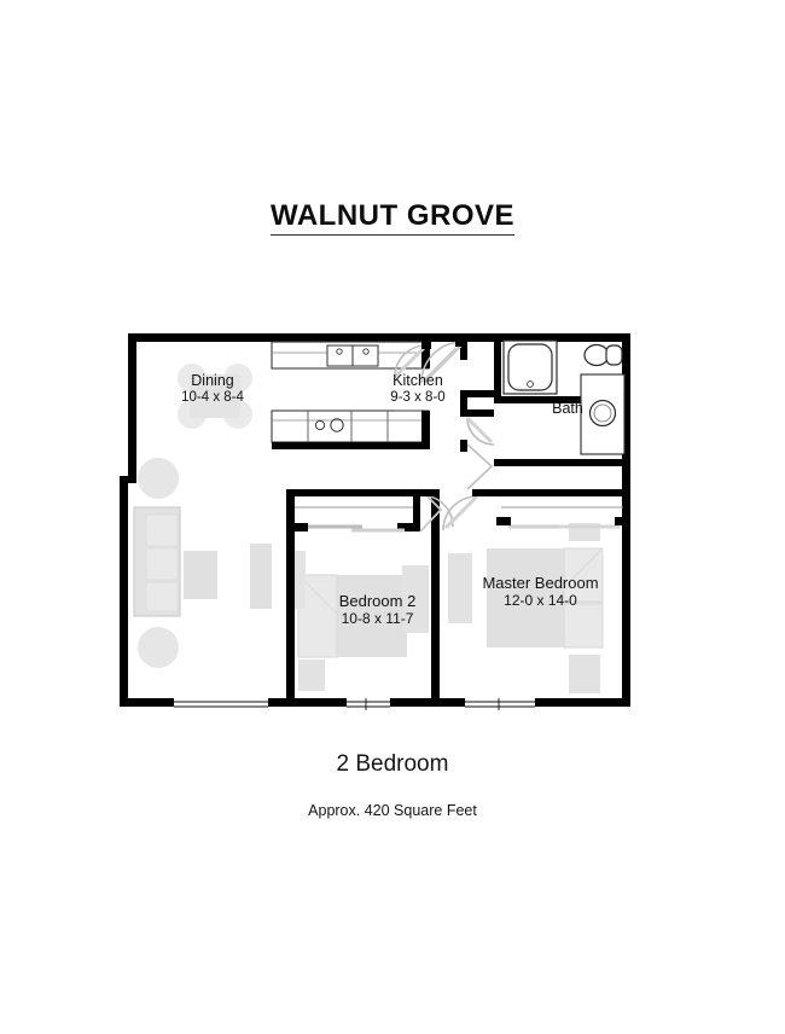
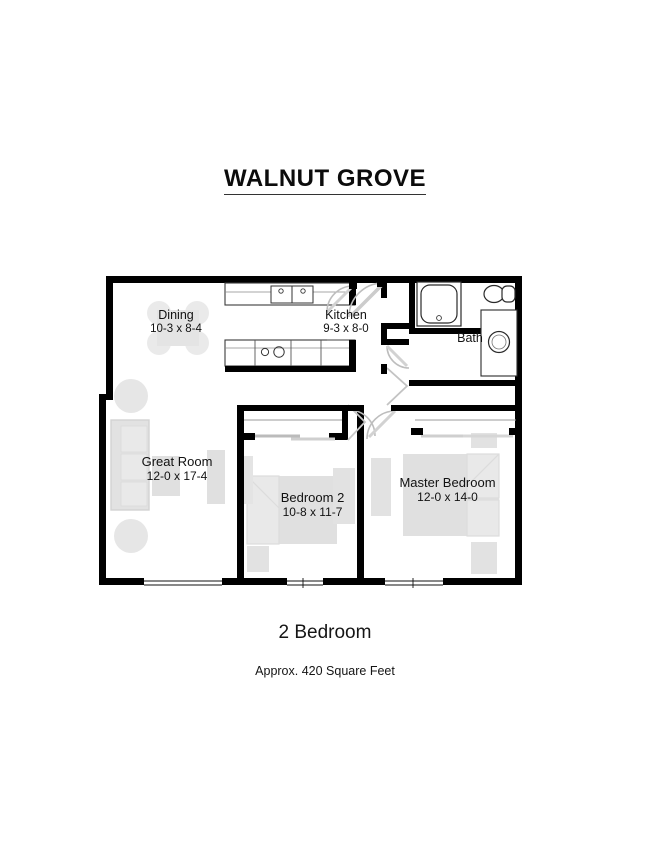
  WALNUT GROVE
  Dining
- 10-4 x 8-4
+ 10-3 x 8-4
  Kitchen
  9-3 x 8-0
  Bath
+ Great Room
+ 12-0 x 17-4
  Bedroom 2
  10-8 x 11-7
  Master Bedroom
  12-0 x 14-0
  2 Bedroom
  Approx. 420 Square Feet
